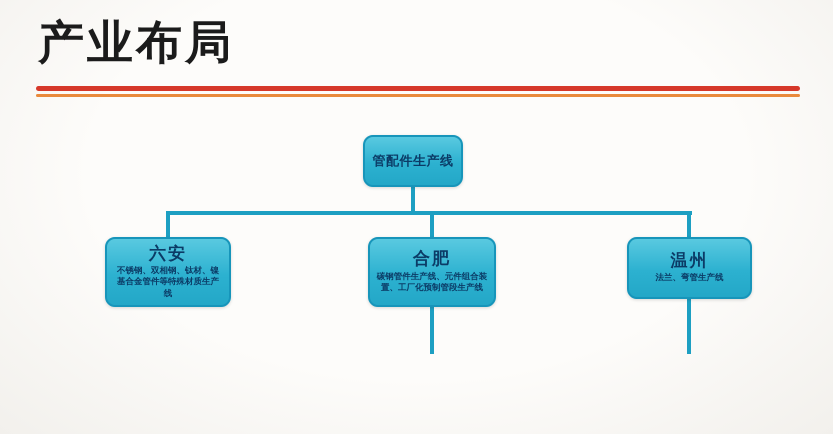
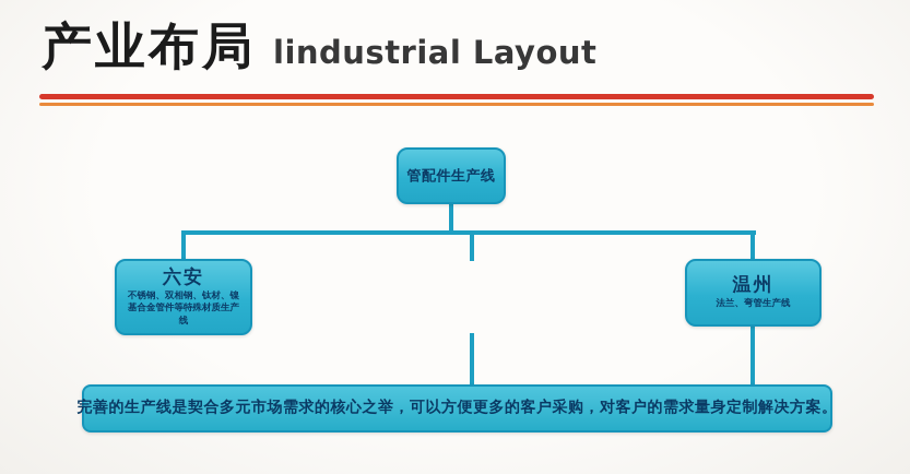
  产业布局
+ lindustrial Layout
  管配件生产线
  六安
  不锈钢、双相钢、钛材、镍基合金管件等特殊材质生产线
- 合肥
- 碳钢管件生产线、元件组合装置、工厂化预制管段生产线
  温州
  法兰、弯管生产线
+ 完善的生产线是契合多元市场需求的核心之举，可以方便更多的客户采购，对客户的需求量身定制解决方案。
